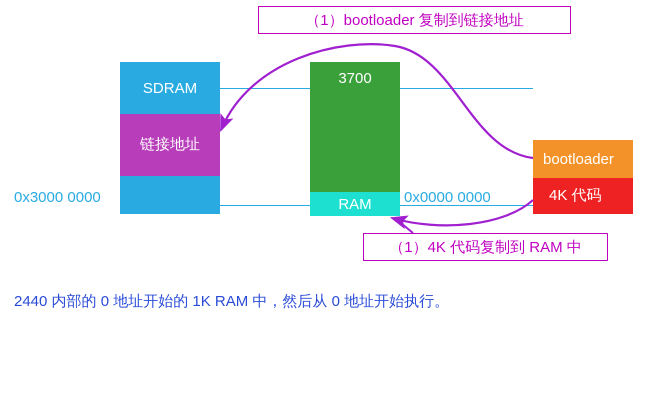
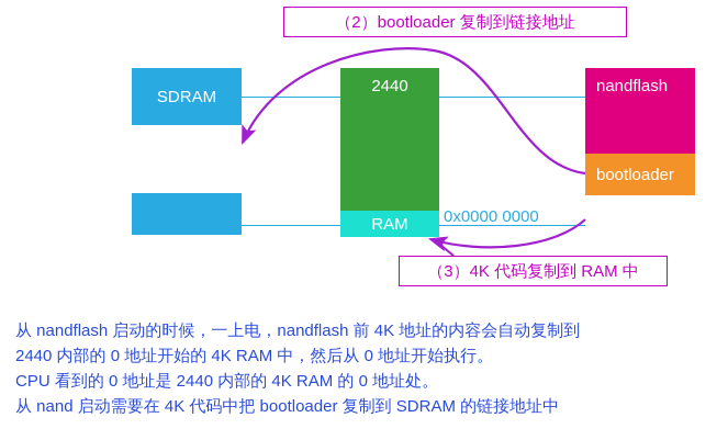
- （1）bootloader 复制到链接地址
+ （2）bootloader 复制到链接地址
  SDRAM
- 链接地址
- 0x3000 0000
- 3700
+ 2440
  RAM
  0x0000 0000
+ nandflash
  bootloader
- 4K 代码
- （1）4K 代码复制到 RAM 中
+ （3）4K 代码复制到 RAM 中
+ 从 nandflash 启动的时候，一上电，nandflash 前 4K 地址的内容会自动复制到
- 2440 内部的 0 地址开始的 1K RAM 中，然后从 0 地址开始执行。
+ 2440 内部的 0 地址开始的 4K RAM 中，然后从 0 地址开始执行。
+ CPU 看到的 0 地址是 2440 内部的 4K RAM 的 0 地址处。
+ 从 nand 启动需要在 4K 代码中把 bootloader 复制到 SDRAM 的链接地址中
